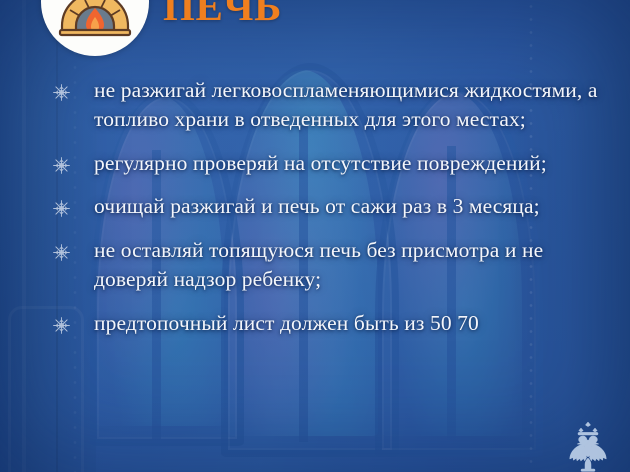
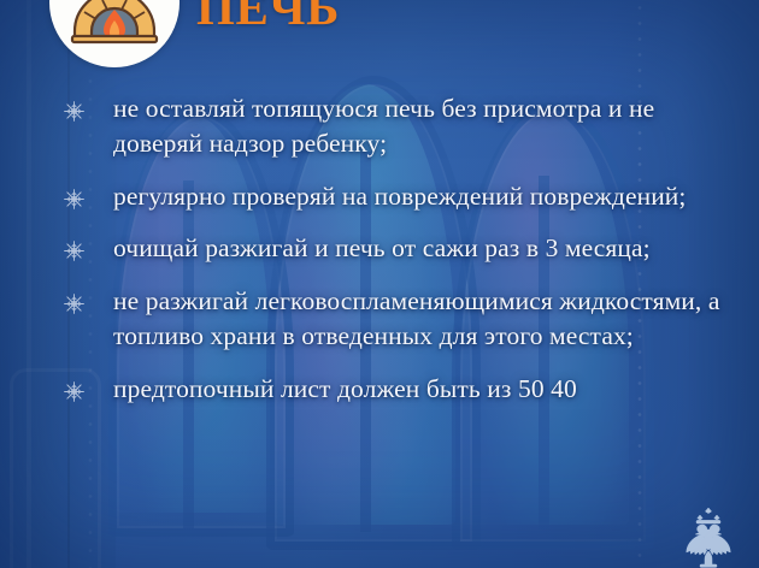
  ПЕЧЬ
- не разжигай легковоспламеняющимися жидкостями, а топливо храни в отведенных для этого местах;
+ не оставляй топящуюся печь без присмотра и не доверяй надзор ребенку;
- регулярно проверяй на отсутствие повреждений;
+ регулярно проверяй на повреждений повреждений;
  очищай разжигай и печь от сажи раз в 3 месяца;
- не оставляй топящуюся печь без присмотра и не доверяй надзор ребенку;
+ не разжигай легковоспламеняющимися жидкостями, а топливо храни в отведенных для этого местах;
- предтопочный лист должен быть из 50 70
+ предтопочный лист должен быть из 50 40
